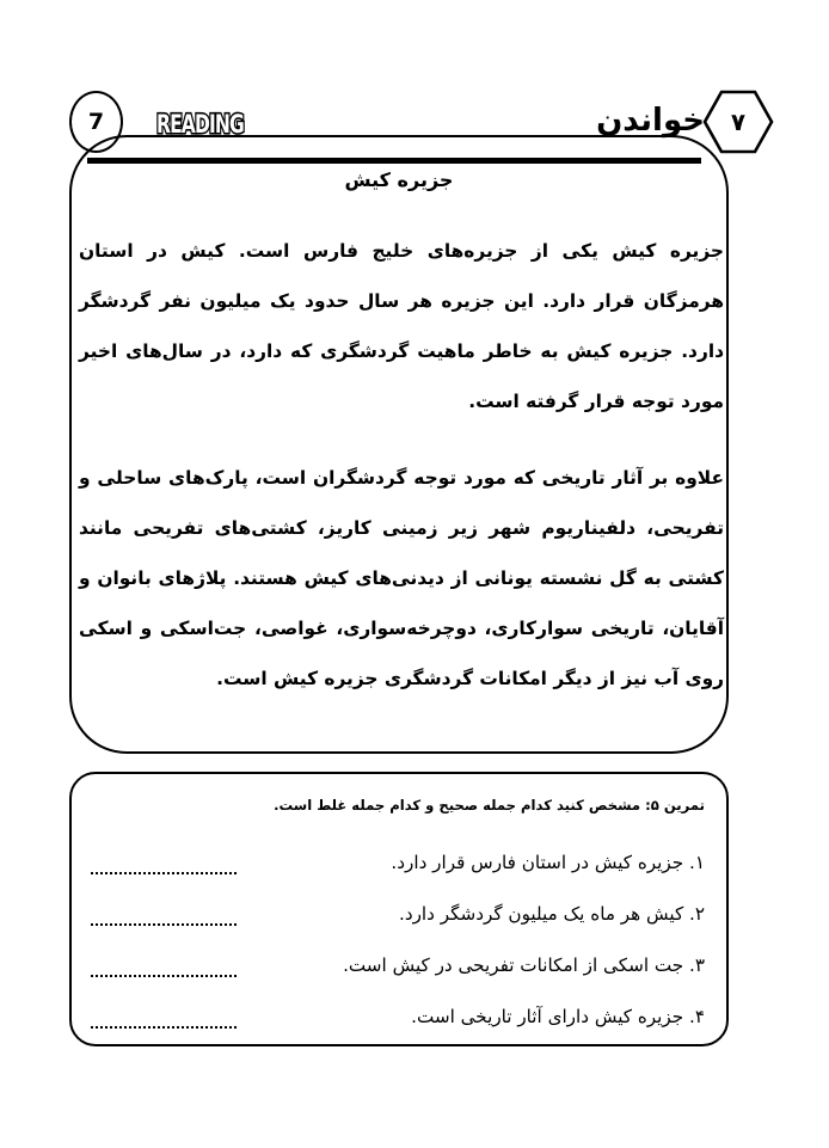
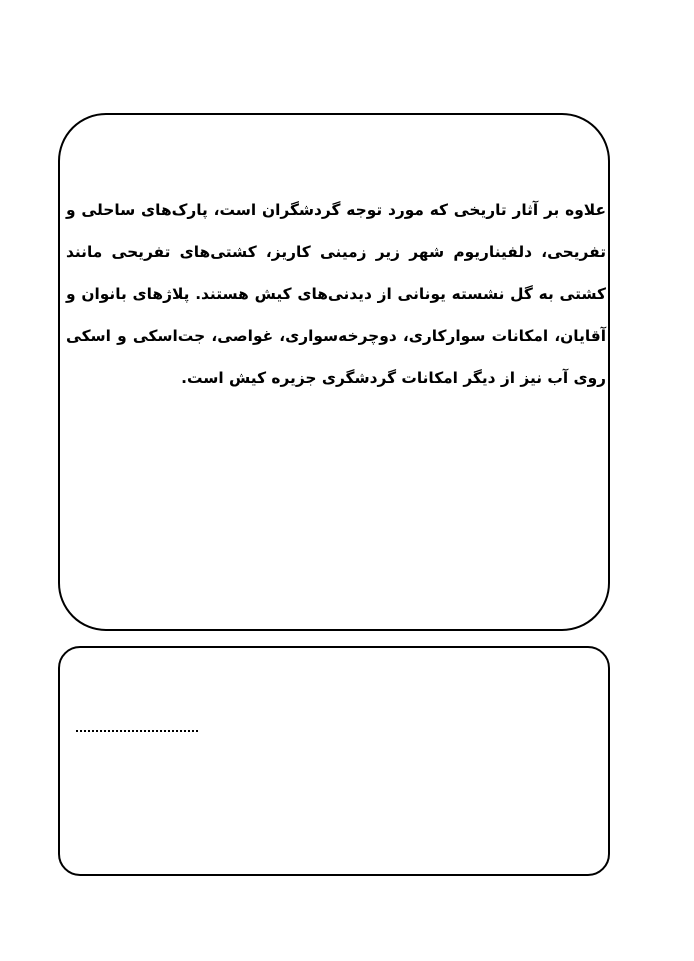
- 7
- READING
- خواندن
- ۷
- جزیره کیش
- جزیره کیش یکی از جزیره‌های خلیج فارس است. کیش در استان هرمزگان قرار دارد. این جزیره هر سال حدود یک میلیون نفر گردشگر دارد. جزیره کیش به خاطر ماهیت گردشگری که دارد، در سال‌های اخیر مورد توجه قرار گرفته است.
- علاوه بر آثار تاریخی که مورد توجه گردشگران است، پارک‌های ساحلی و تفریحی، دلفیناریوم شهر زیر زمینی کاریز، کشتی‌های تفریحی مانند کشتی به گل نشسته یونانی از دیدنی‌های کیش هستند. پلاژهای بانوان و آقایان، تاریخی سوارکاری، دوچرخه‌سواری، غواصی، جت‌اسکی و اسکی روی آب نیز از دیگر امکانات گردشگری جزیره کیش است.
+ علاوه بر آثار تاریخی که مورد توجه گردشگران است، پارک‌های ساحلی و تفریحی، دلفیناریوم شهر زیر زمینی کاریز، کشتی‌های تفریحی مانند کشتی به گل نشسته یونانی از دیدنی‌های کیش هستند. پلاژهای بانوان و آقایان، امکانات سوارکاری، دوچرخه‌سواری، غواصی، جت‌اسکی و اسکی روی آب نیز از دیگر امکانات گردشگری جزیره کیش است.
- تمرین ۵: مشخص کنید کدام جمله صحیح و کدام جمله غلط است.
- ۱. جزیره کیش در استان فارس قرار دارد.
- ۲. کیش هر ماه یک میلیون گردشگر دارد.
- ۳. جت اسکی از امکانات تفریحی در کیش است.
- ۴. جزیره کیش دارای آثار تاریخی است.
